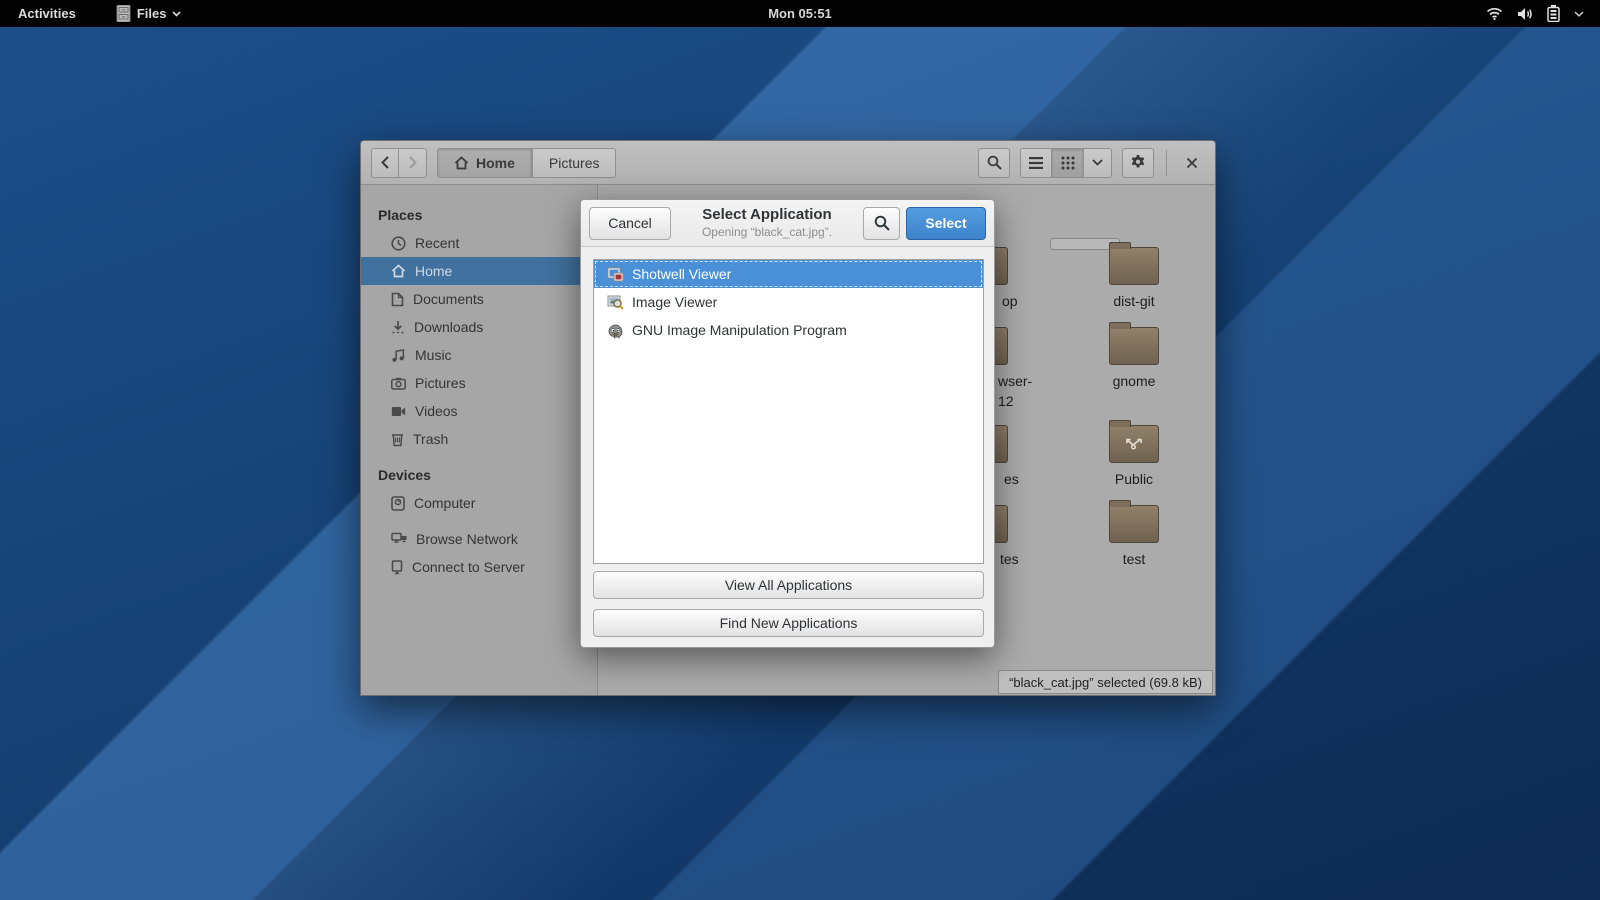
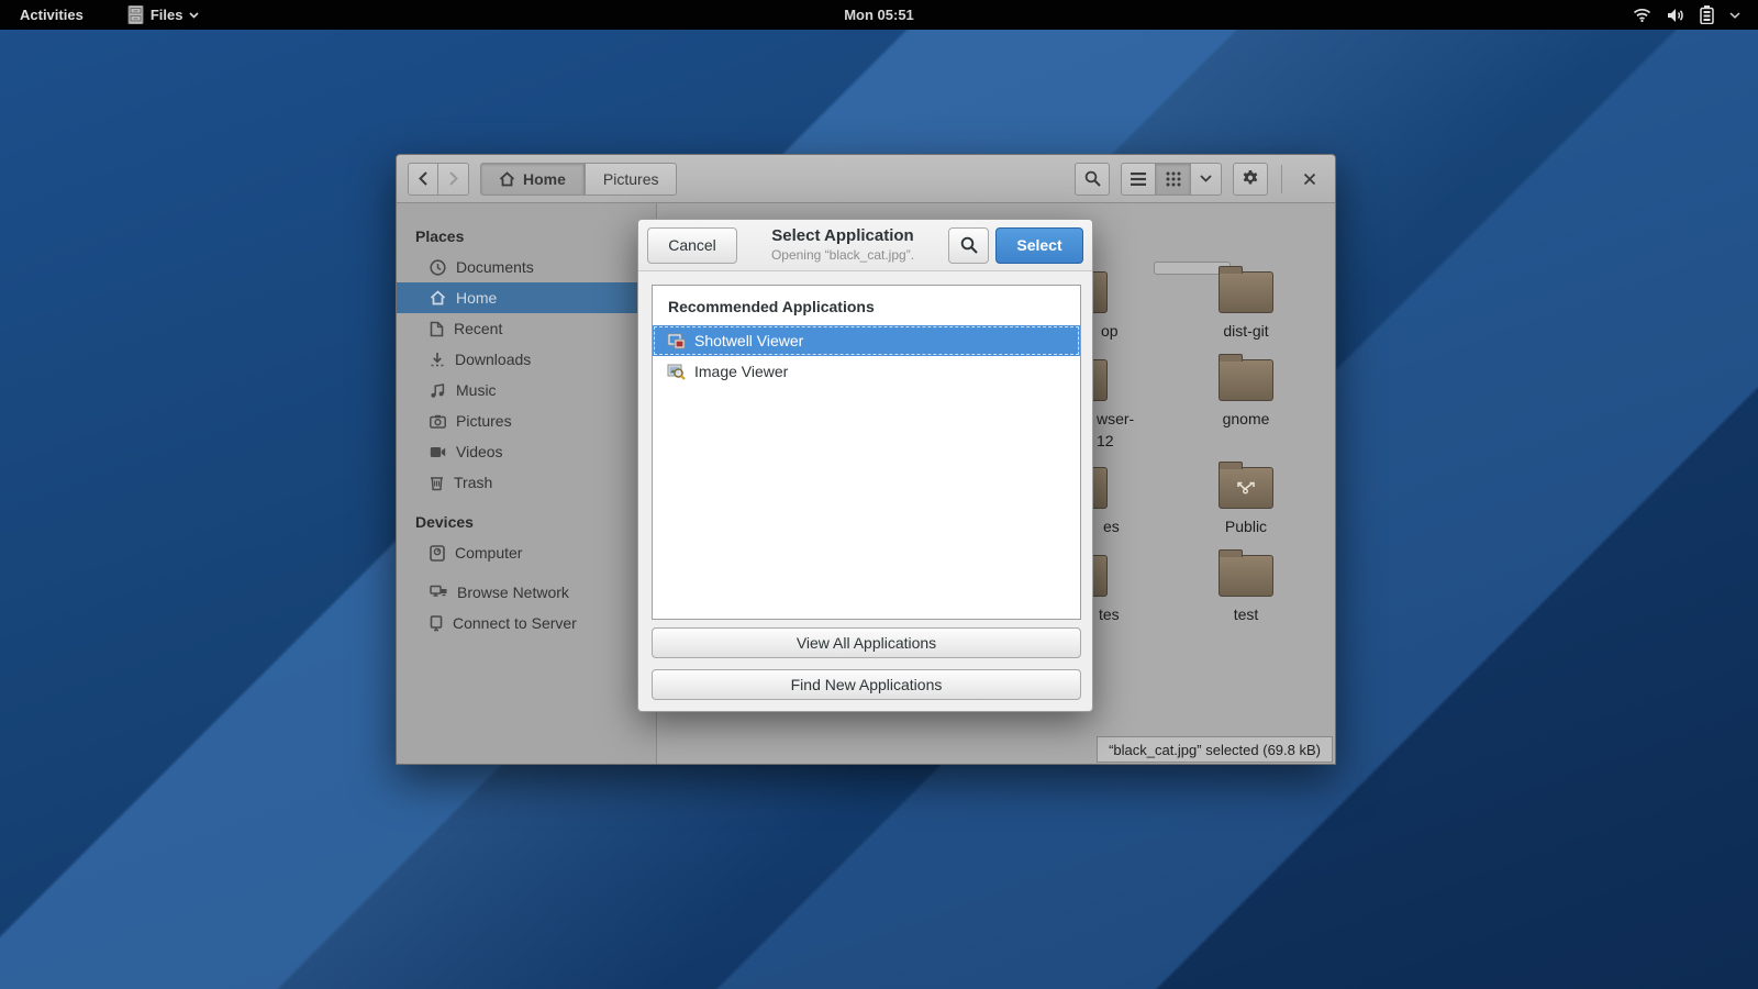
  Activities
  Files
  Mon 05:51
  Home
  Pictures
  Places
- Recent
+ Documents
  Home
- Documents
+ Recent
  Downloads
  Music
  Pictures
  Videos
  Trash
  Devices
  Computer
  Browse Network
  Connect to Server
  op
  wser-
  12
  es
  tes
  dist-git
  gnome
  Public
  test
  “black_cat.jpg” selected (69.8 kB)
  Cancel
  Select Application
  Opening “black_cat.jpg”.
  Select
+ Recommended Applications
  Shotwell Viewer
  Image Viewer
- GNU Image Manipulation Program
  View All Applications
  Find New Applications
